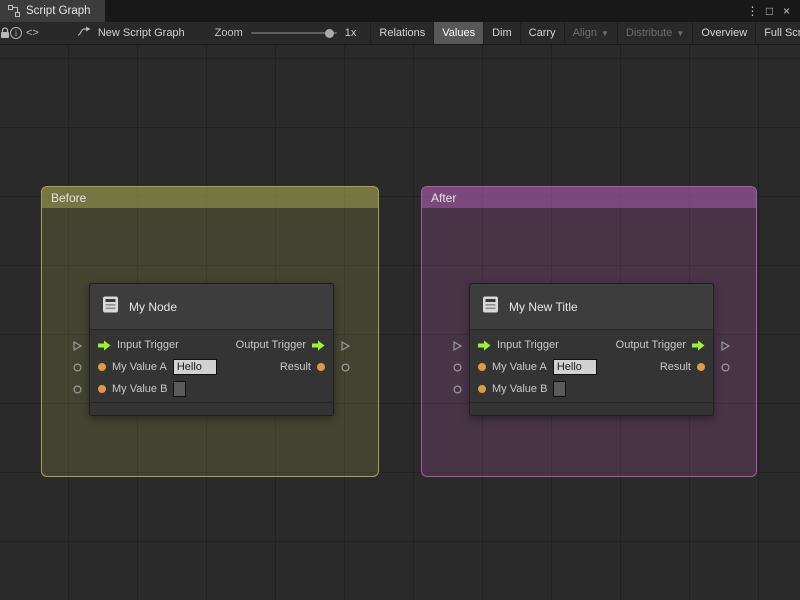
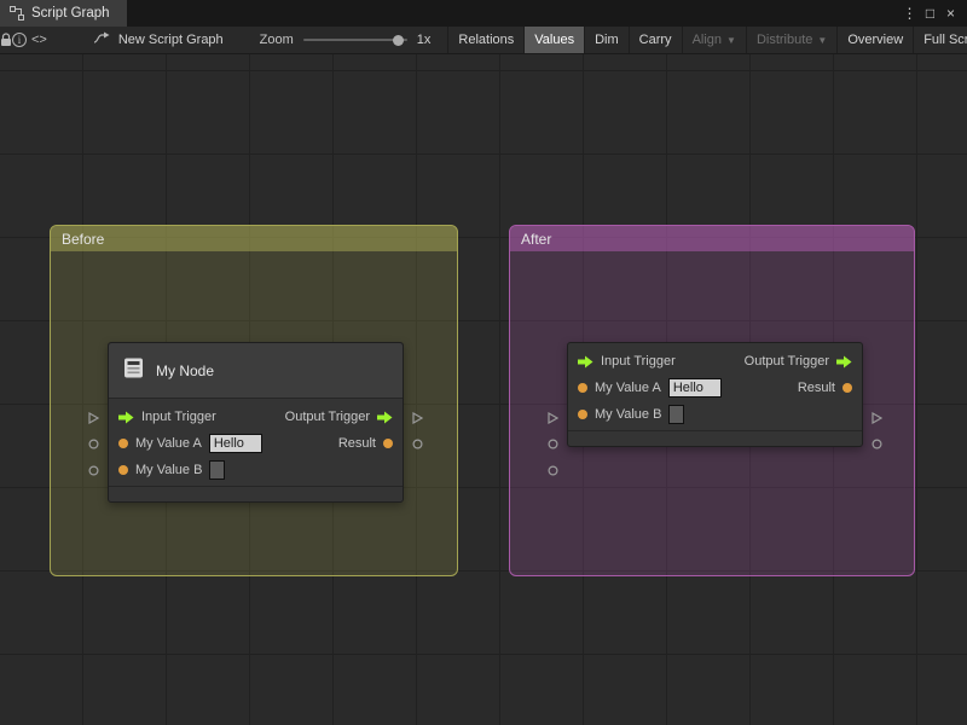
  Script Graph
  ⋮
  □
  ×
  i
  <>
  New Script Graph
  Zoom
  1x
  Relations
  Values
  Dim
  Carry
  Align
  ▼
  Distribute
  ▼
  Overview
  Full Sc
  Before
  My Node
  Input Trigger
  Output Trigger
  My Value A
  Hello
  Result
  My Value B
  After
- My New Title
  Input Trigger
  Output Trigger
  My Value A
  Hello
  Result
  My Value B
